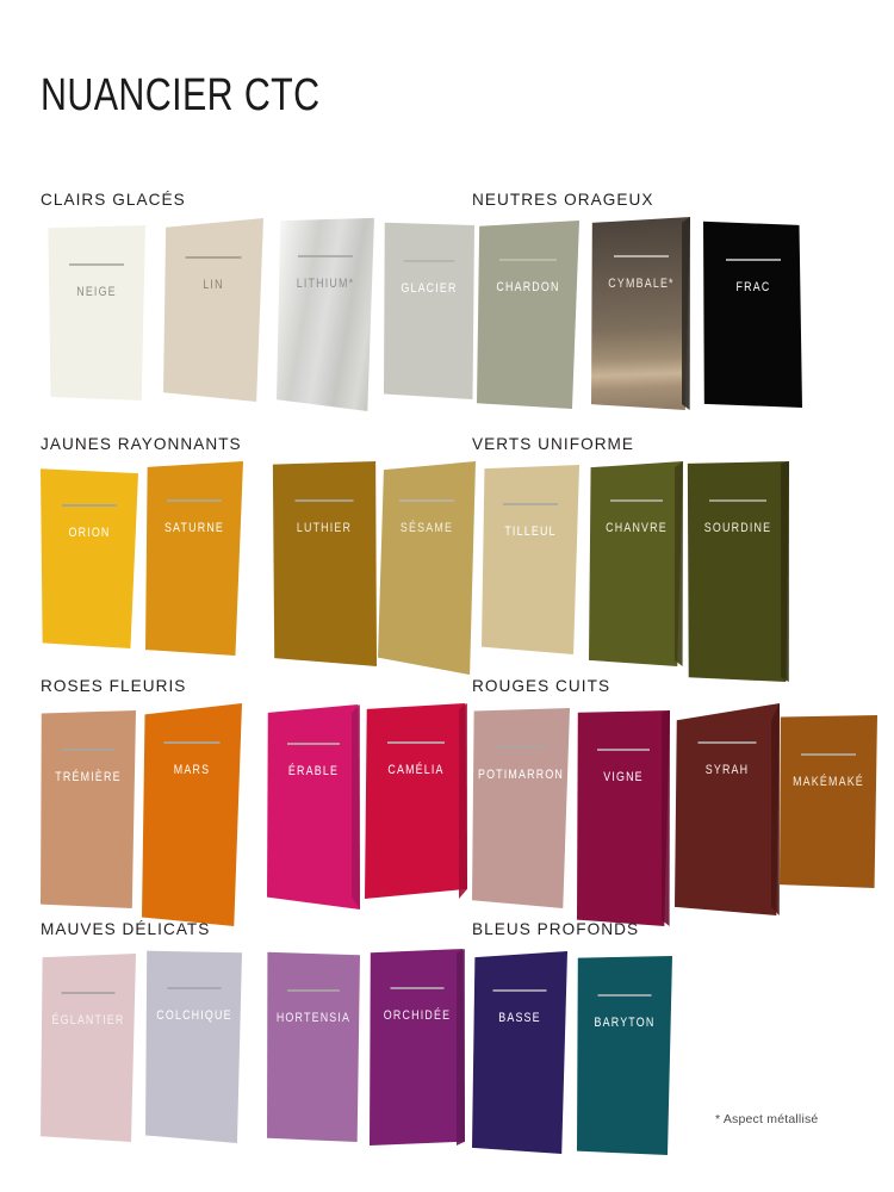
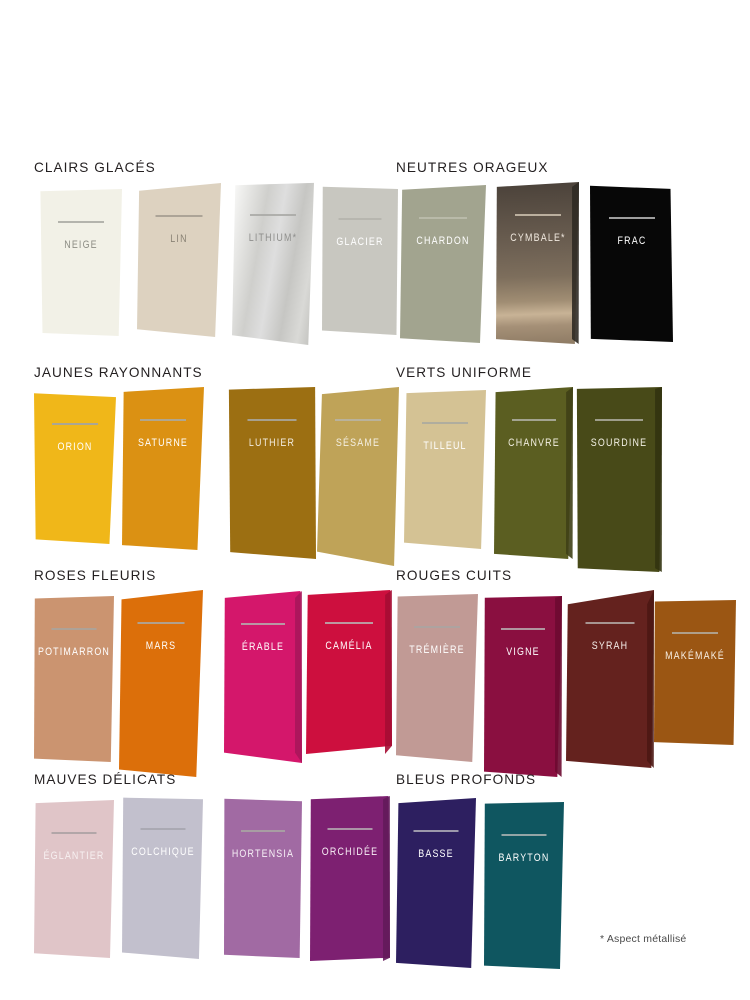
- NUANCIER CTC
  CLAIRS GLACÉS
  NEIGE
  LIN
  LITHIUM*
  GLACIER
  NEUTRES ORAGEUX
  CHARDON
  CYMBALE*
  FRAC
  JAUNES RAYONNANTS
  ORION
  SATURNE
  LUTHIER
  SÉSAME
  VERTS UNIFORME
  TILLEUL
  CHANVRE
  SOURDINE
  ROSES FLEURIS
- TRÉMIÈRE
+ POTIMARRON
  MARS
  ÉRABLE
  CAMÉLIA
  ROUGES CUITS
- POTIMARRON
+ TRÉMIÈRE
  VIGNE
  SYRAH
  MAKÉMAKÉ
  MAUVES DÉLICATS
  ÉGLANTIER
  COLCHIQUE
  HORTENSIA
  ORCHIDÉE
  BLEUS PROFONDS
  BASSE
  BARYTON
  * Aspect métallisé
